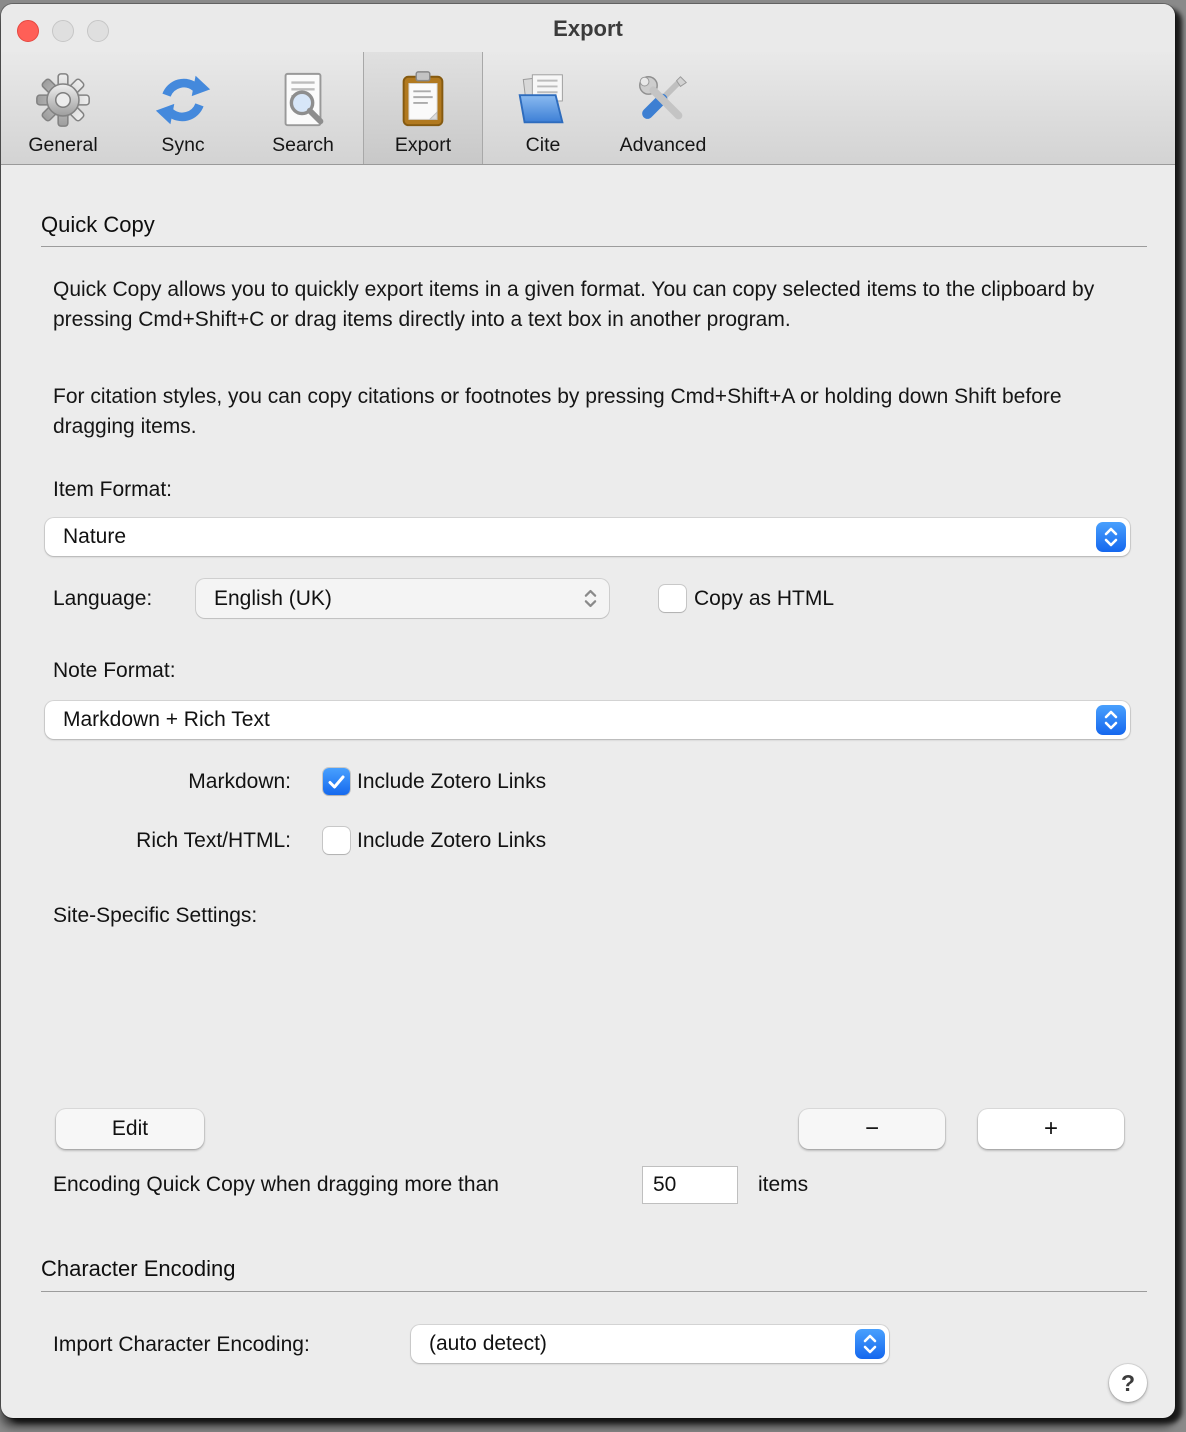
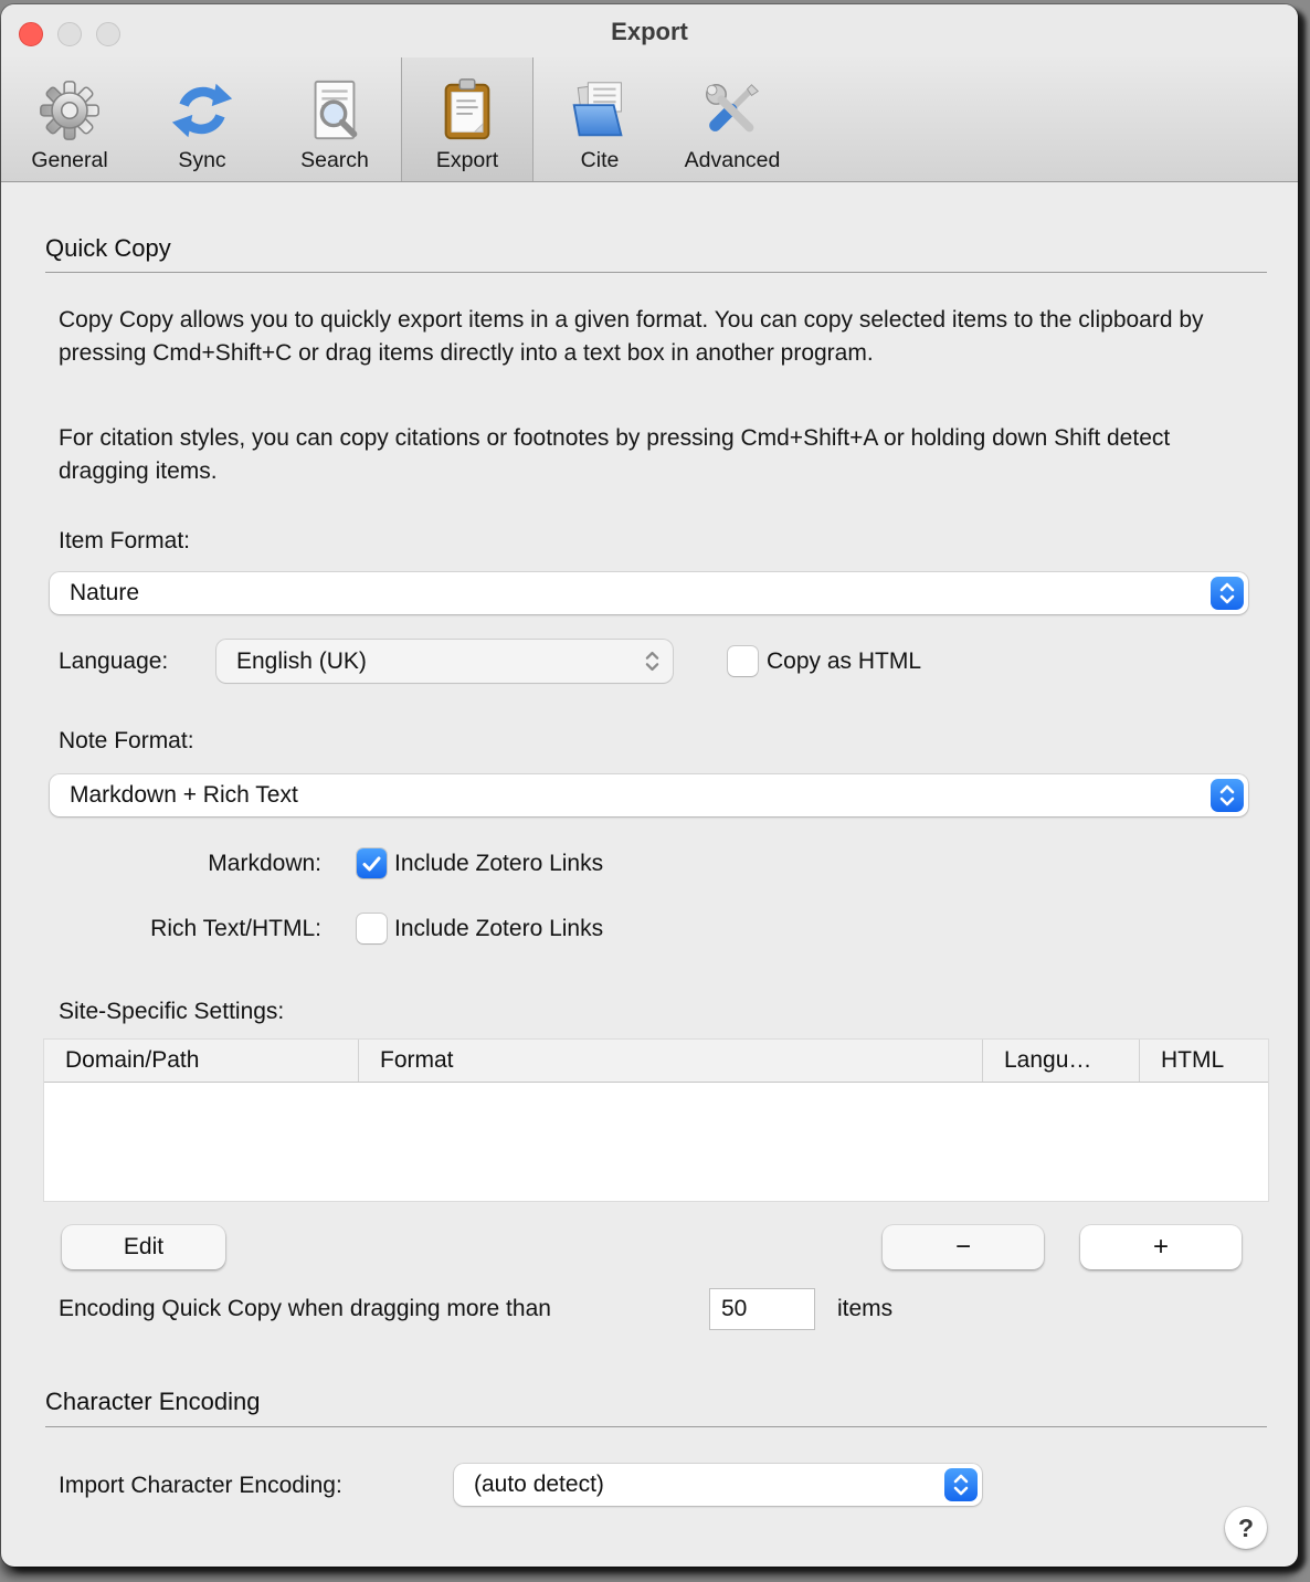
  Export
  General
  Sync
  Search
  Export
  Cite
  Advanced
  Quick Copy
- Quick Copy allows you to quickly export items in a given format. You can copy selected items to the clipboard by pressing Cmd+Shift+C or drag items directly into a text box in another program.
+ Copy Copy allows you to quickly export items in a given format. You can copy selected items to the clipboard by pressing Cmd+Shift+C or drag items directly into a text box in another program.
- For citation styles, you can copy citations or footnotes by pressing Cmd+Shift+A or holding down Shift before dragging items.
+ For citation styles, you can copy citations or footnotes by pressing Cmd+Shift+A or holding down Shift detect dragging items.
  Item Format:
  Nature
  Language:
  English (UK)
  Copy as HTML
  Note Format:
  Markdown + Rich Text
  Markdown:
  Include Zotero Links
  Rich Text/HTML:
  Include Zotero Links
  Site-Specific Settings:
+ Domain/Path
+ Format
+ Langu…
+ HTML
  Edit
  −
  +
  Encoding Quick Copy when dragging more than
  50
  items
  Character Encoding
  Import Character Encoding:
  (auto detect)
  ?
